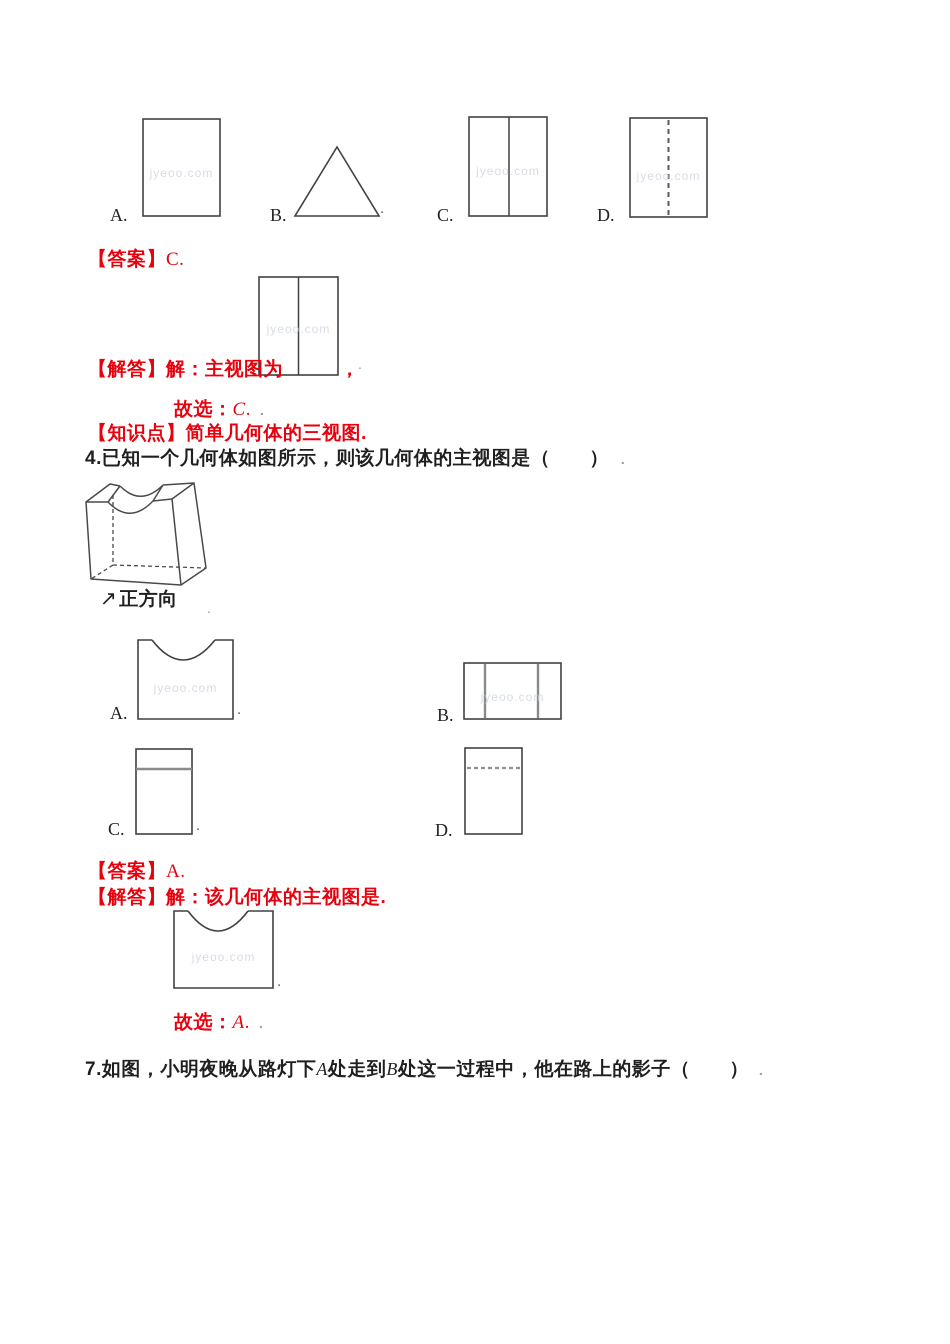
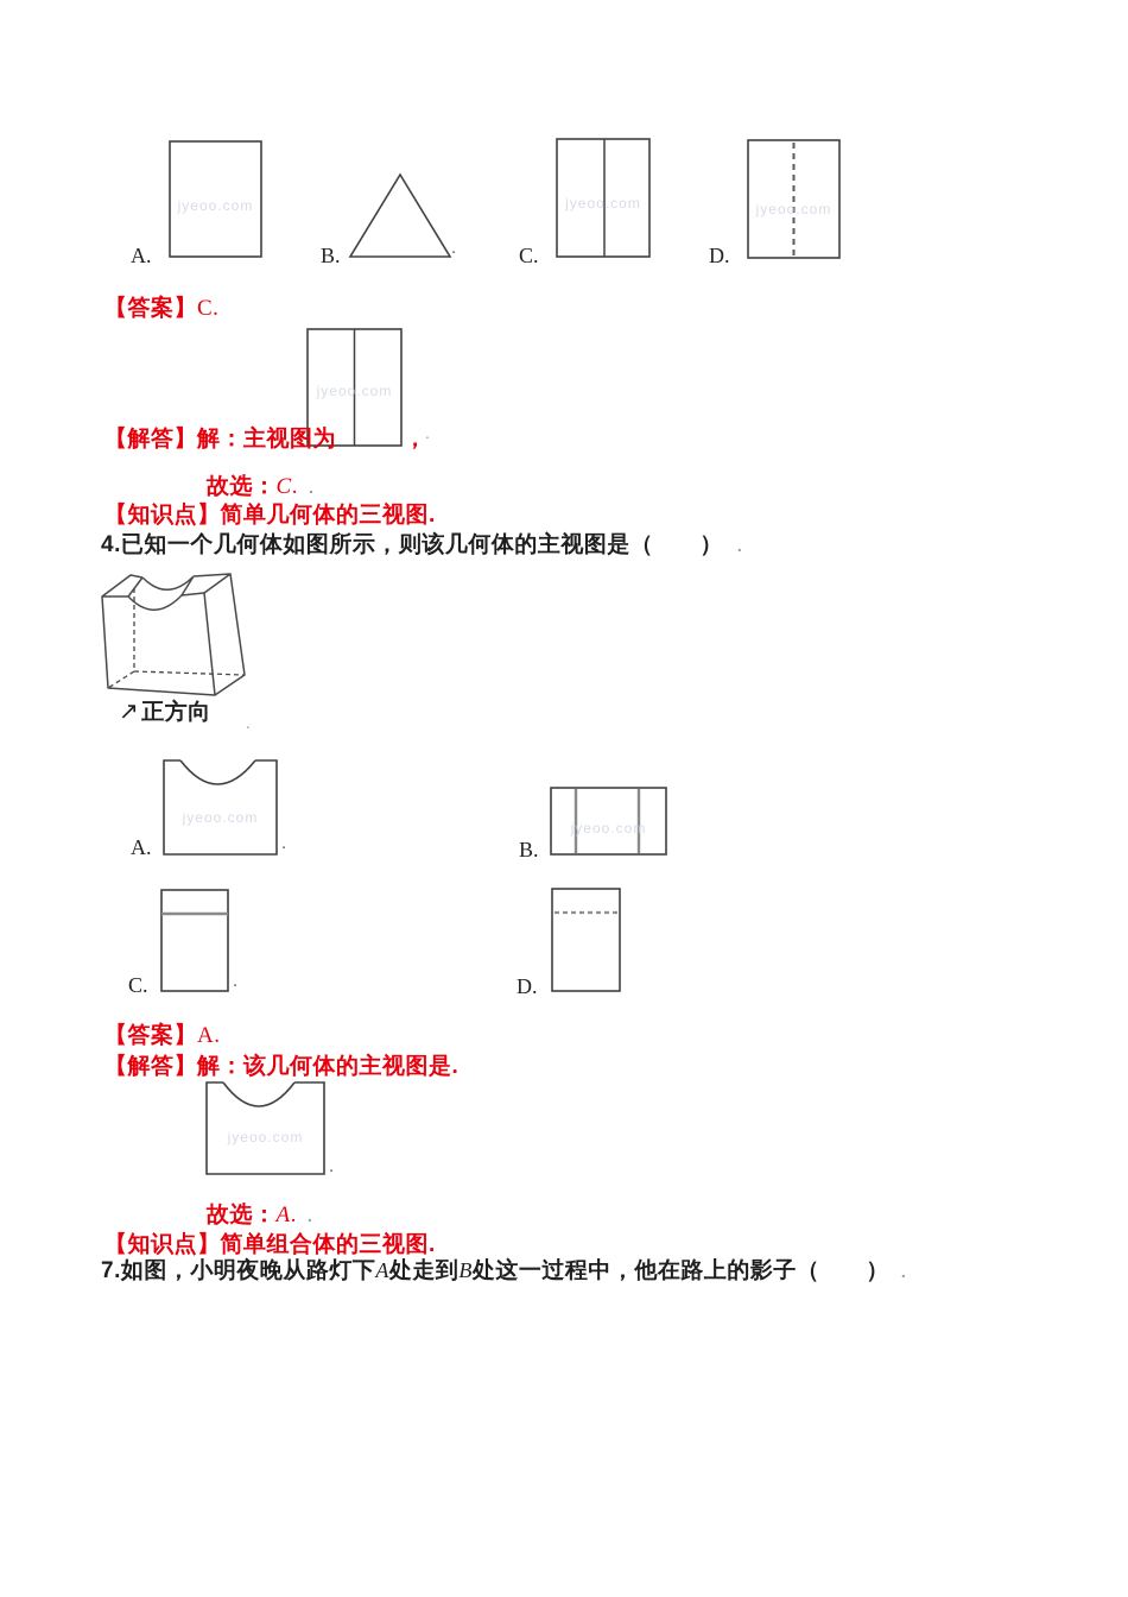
  A.
  jyeoo.com
  B.
  .
  C.
  jyeoo.com
  D.
  jyeoo.com
  【答案】C.
  jyeoo.com
  【解答】解：主视图为
  ，
  .
  故选：C. .
  【知识点】简单几何体的三视图.
  4.已知一个几何体如图所示，则该几何体的主视图是（ ） .
  ↗正方向
  .
  A.
  jyeoo.com
  .
  B.
  jyeoo.com
  C.
  .
  D.
  【答案】A.
  【解答】解：该几何体的主视图是.
  jyeoo.com
  .
  故选：A. .
+ 【知识点】简单组合体的三视图.
  7.如图，小明夜晚从路灯下A处走到B处这一过程中，他在路上的影子（ ） .
